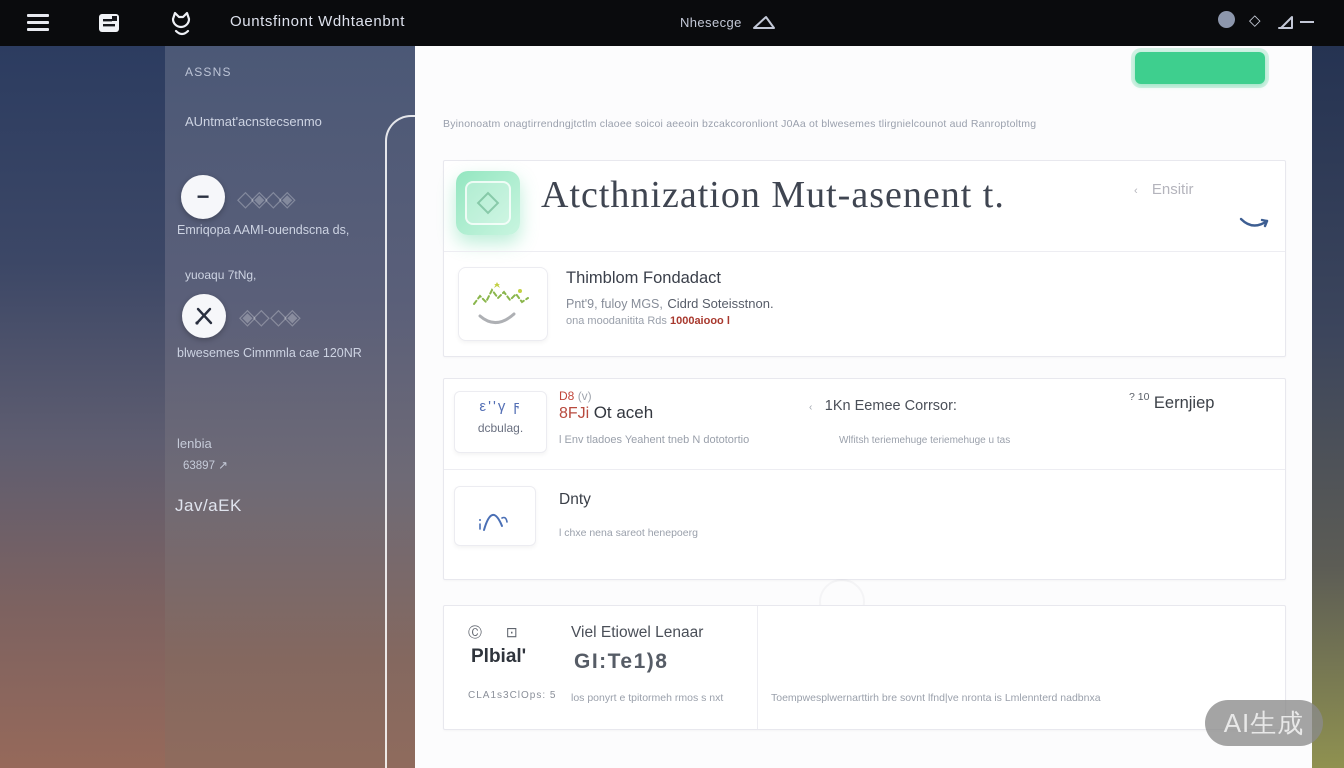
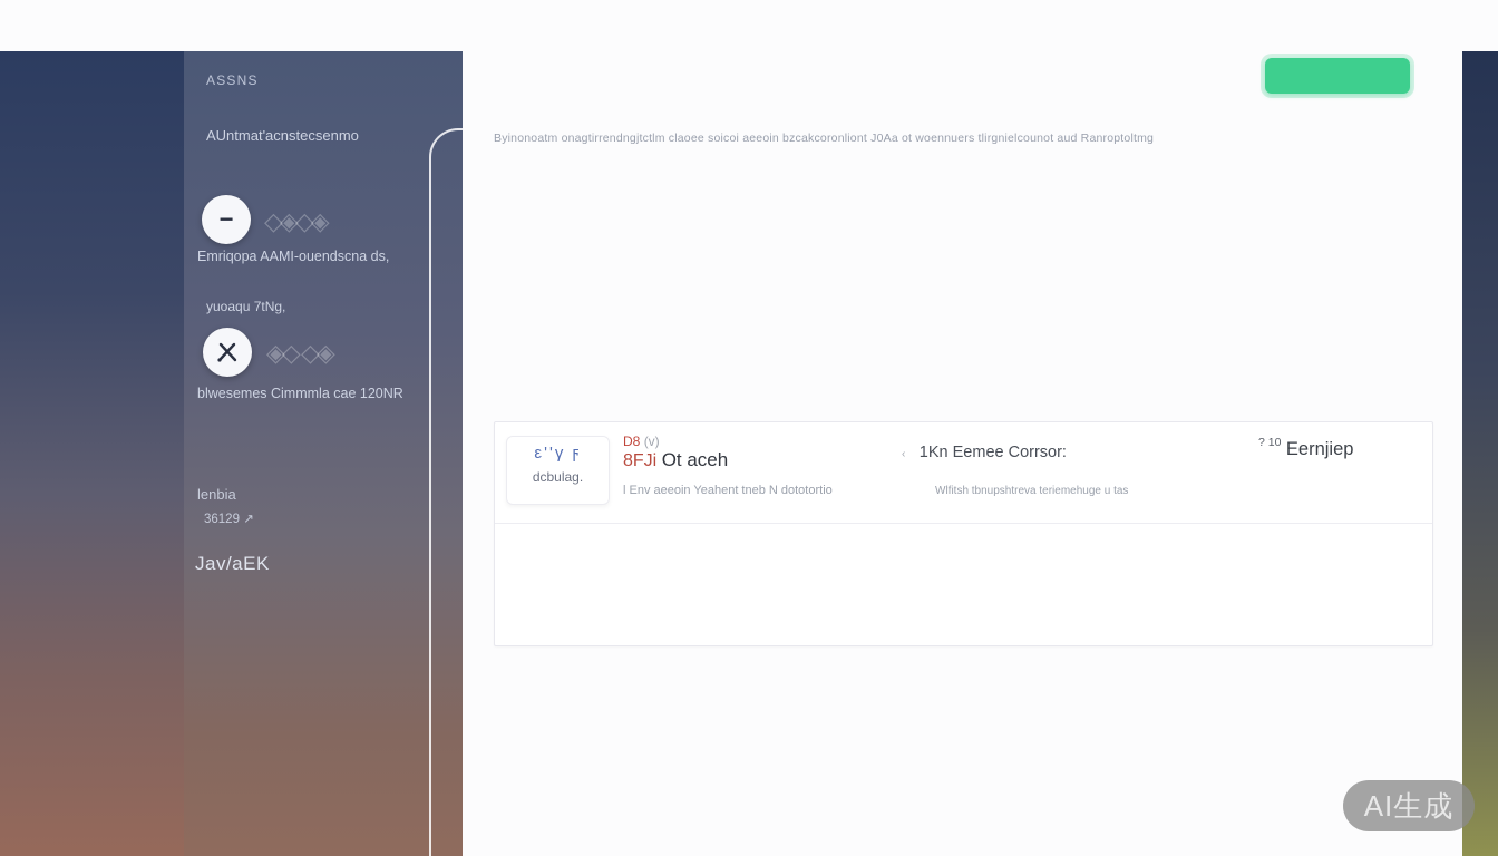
  ASSNS
  AUntmat'acnstecsenmo
  −
  ◇◈◇◈
  Emriqopa AAMI-ouendscna ds,
  yuoaqu 7tNg,
  ◈◇ ◇◈
  blwesemes Cimmmla cae 120NR
  lenbia
- 63897 ↗
+ 36129 ↗
  Jav/aEK
- Byinonoatm onagtirrendngjtctlm claoee soicoi aeeoin bzcakcoronliont J0Aa ot blwesemes tlirgnielcounot aud Ranroptoltmg
+ Byinonoatm onagtirrendngjtctlm claoee soicoi aeeoin bzcakcoronliont J0Aa ot woennuers tlirgnielcounot aud Ranroptoltmg
- Atcthnization Mut-asenent t.
- ‹ Ensitir
- Thimblom Fondadact
- Pnt'9, fuloy MGS, Cidrd Soteisstnon.
- ona moodanitita Rds 1000aiooo l
  ε''γ ϝ
  dcbulag.
  D8 (v)
  8FJi Ot aceh
- l Env tladoes Yeahent tneb N dototortio
+ l Env aeeoin Yeahent tneb N dototortio
  ‹ 1Kn Eemee Corrsor:
- Wlfitsh teriemehuge teriemehuge u tas
+ Wlfitsh tbnupshtreva teriemehuge u tas
  ? 10 Eernjiep
- Dnty
- l chxe nena sareot henepoerg
- Ⓒ ⊡
- Plbial'
- CLA1s3ClOps: 5
- Viel Etiowel Lenaar
- GI:Te1)8
- los ponyrt e tpitormeh rmos s nxt
- Toempwesplwernarttirh bre sovnt lfnd|ve nronta is Lmlennterd nadbnxa
- Ountsfinont Wdhtaenbnt
- Nhesecge
- ◇
  AI生成
